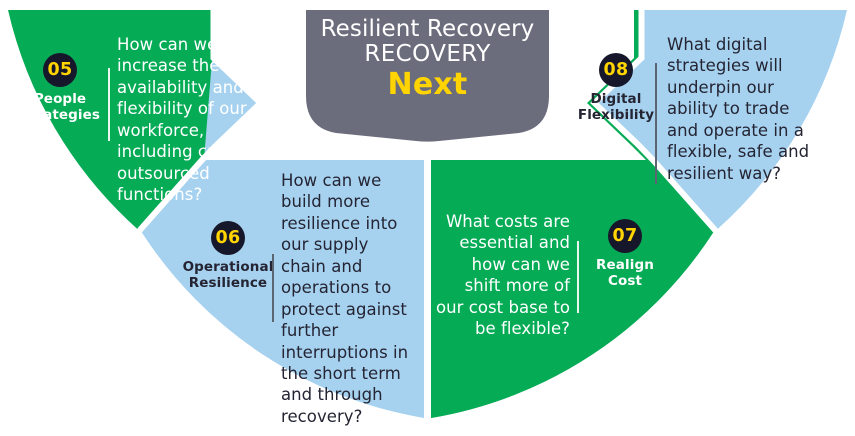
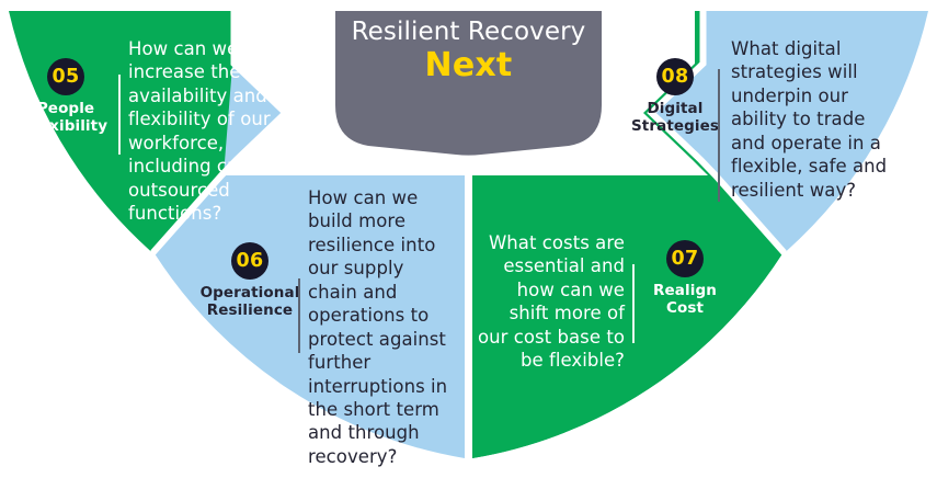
  Resilient Recovery
- RECOVERY
  Next
  05
  People
- Strategies
+ Flexibility
  How can we increase the availability and flexibility of our workforce, including critical outsourced functions?
  06
  Operationa
  Resilience
  How can we build more resilience into our supply chain and operations to protect against further interruptions in the short term and through recovery?
  07
  Realign
  Cost
  What costs are essential and how can we shift more of our cost base to be flexible?
  08
  Digital
- Flexibility
+ Strategies
  What digital strategies will underpin our ability to trade and operate in a flexible, safe and resilient way?
